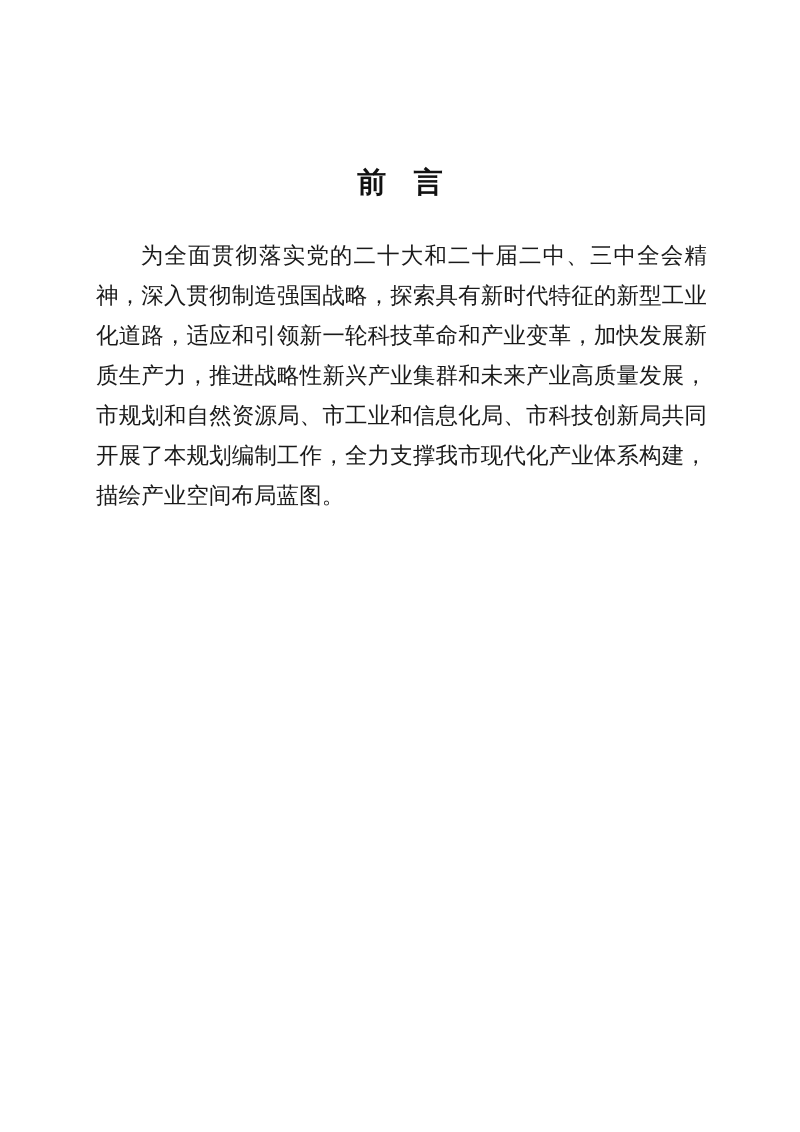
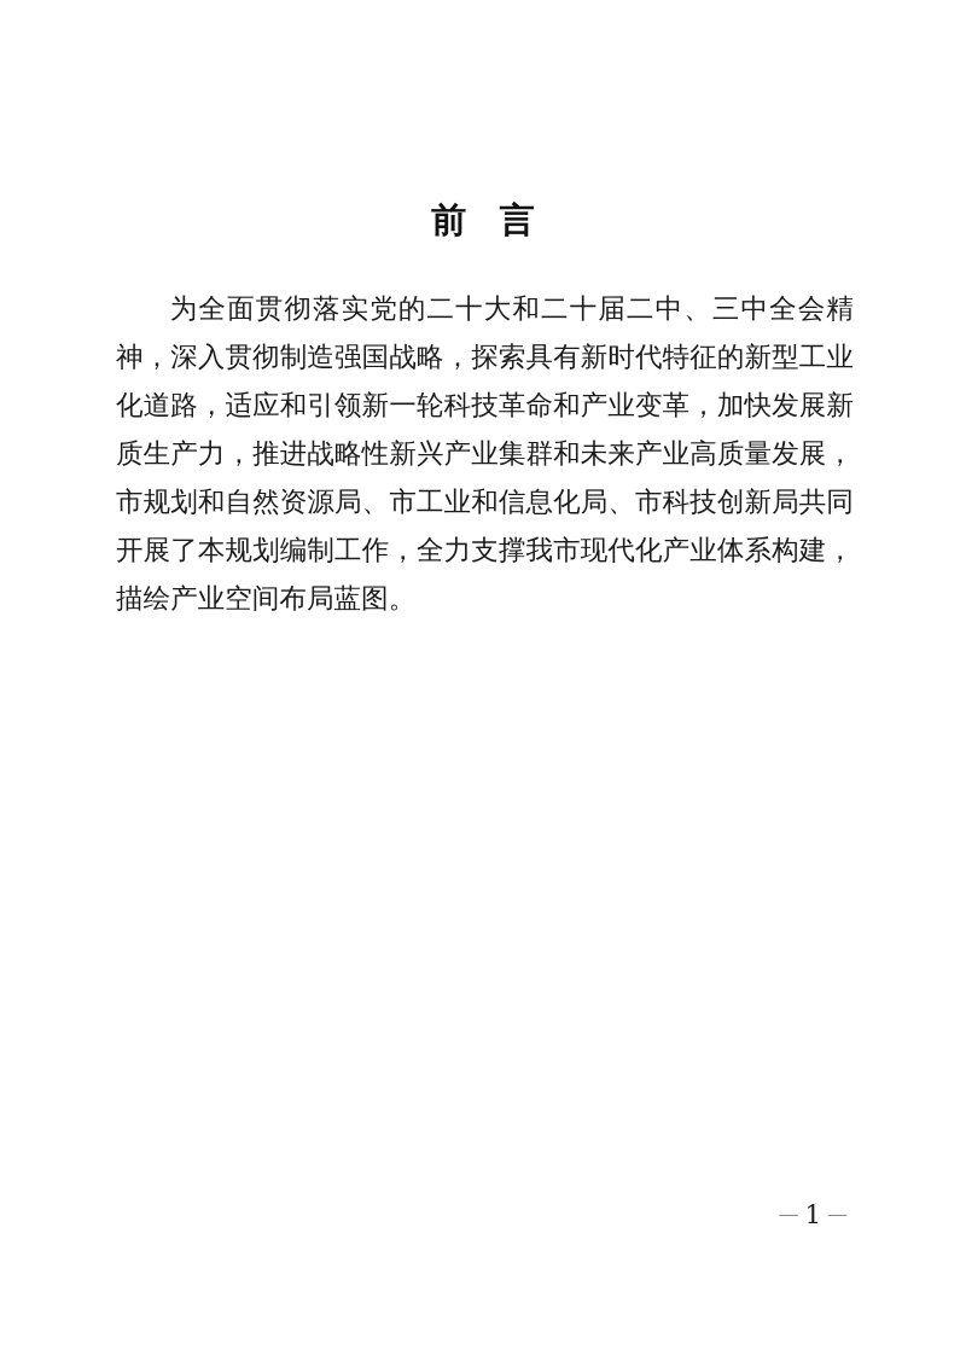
  前 言
  为全面贯彻落实党的二十大和二十届二中、三中全会精神，深入贯彻制造强国战略，探索具有新时代特征的新型工业化道路，适应和引领新一轮科技革命和产业变革，加快发展新质生产力，推进战略性新兴产业集群和未来产业高质量发展，市规划和自然资源局、市工业和信息化局、市科技创新局共同开展了本规划编制工作，全力支撑我市现代化产业体系构建，描绘产业空间布局蓝图。
+ — 1 —
